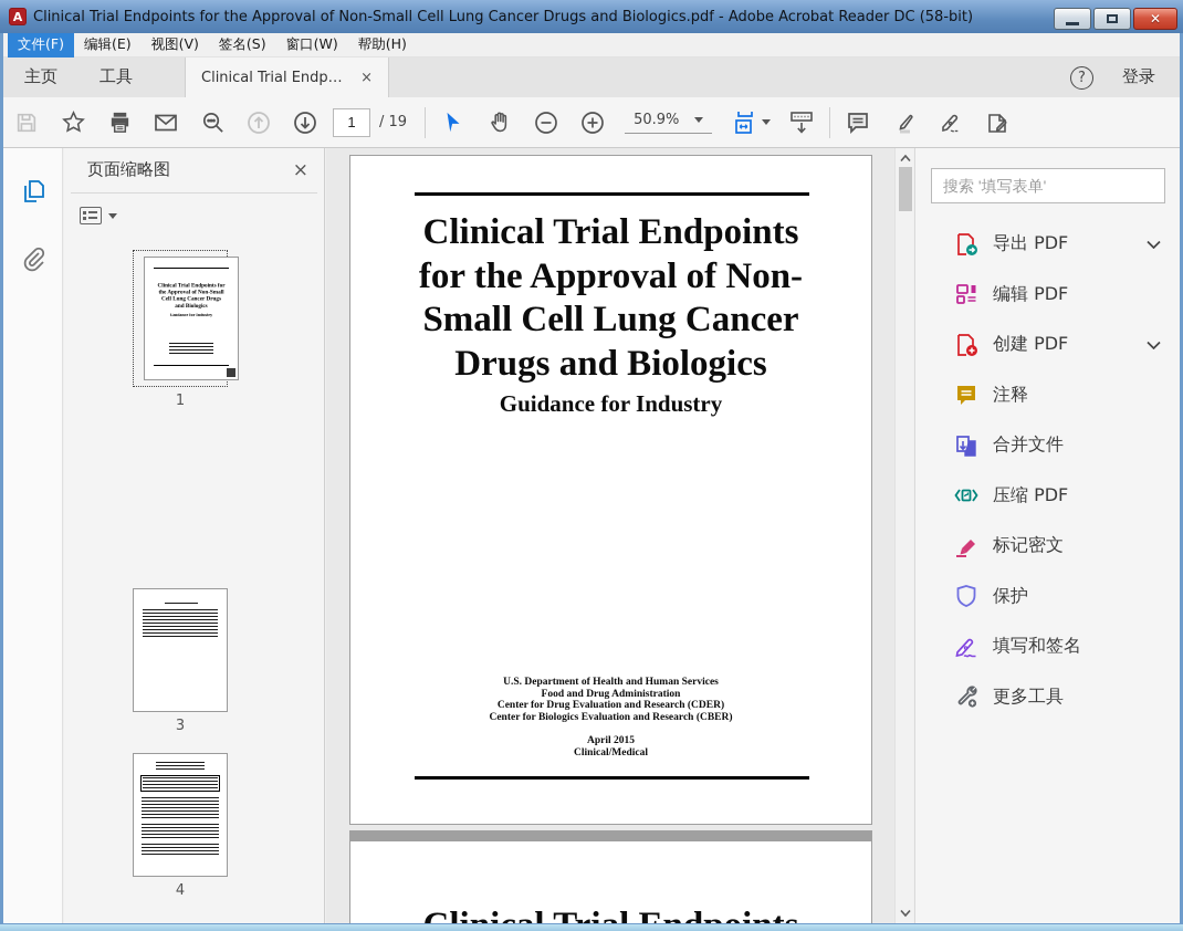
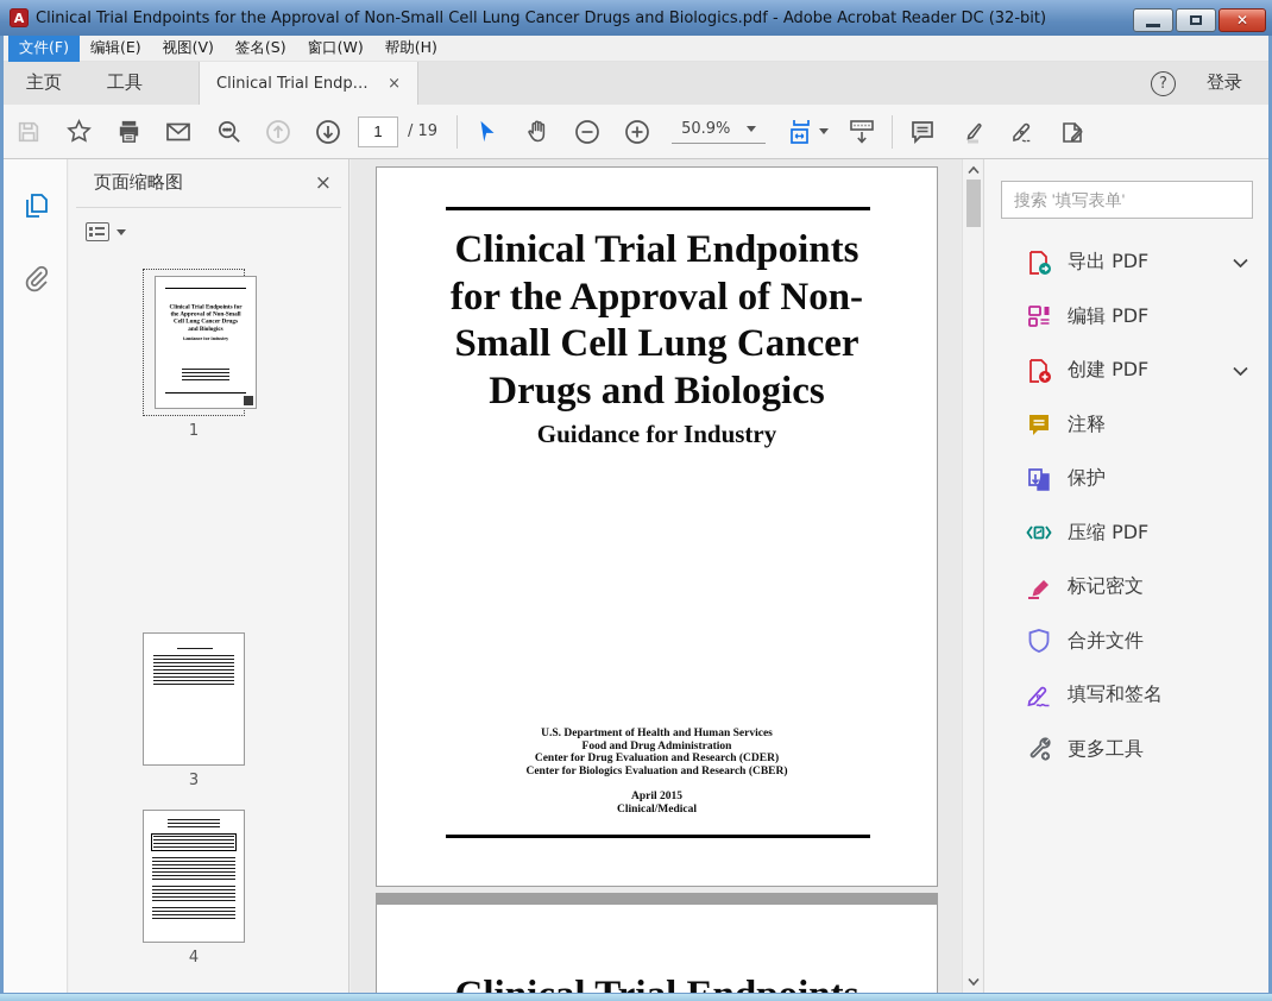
  A
- Clinical Trial Endpoints for the Approval of Non-Small Cell Lung Cancer Drugs and Biologics.pdf - Adobe Acrobat Reader DC (58-bit)
+ Clinical Trial Endpoints for the Approval of Non-Small Cell Lung Cancer Drugs and Biologics.pdf - Adobe Acrobat Reader DC (32-bit)
  ✕
  文件(F)
  编辑(E)
  视图(V)
  签名(S)
  窗口(W)
  帮助(H)
  主页
  工具
  Clinical Trial Endpoi..
  ×
  ?
  登录
  1
  / 19
  50.9%
  页面缩略图
  ×
  1
  3
  4
  Clinical Trial Endpoints
  for the Approval of Non-
  Small Cell Lung Cancer
  Drugs and Biologics
  Guidance for Industry
  U.S. Department of Health and Human Services
  Food and Drug Administration
  Center for Drug Evaluation and Research (CDER)
  Center for Biologics Evaluation and Research (CBER)
  April 2015
  Clinical/Medical
  搜索 '填写表单'
  导出 PDF
  编辑 PDF
  创建 PDF
  注释
- 合并文件
+ 保护
  压缩 PDF
  标记密文
- 保护
+ 合并文件
  填写和签名
  更多工具
